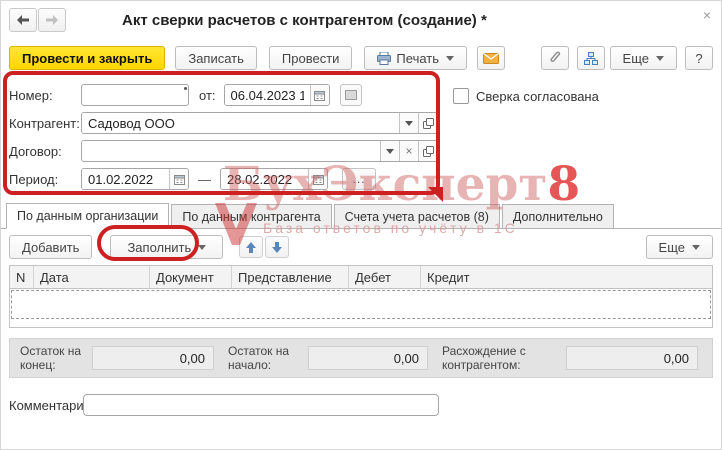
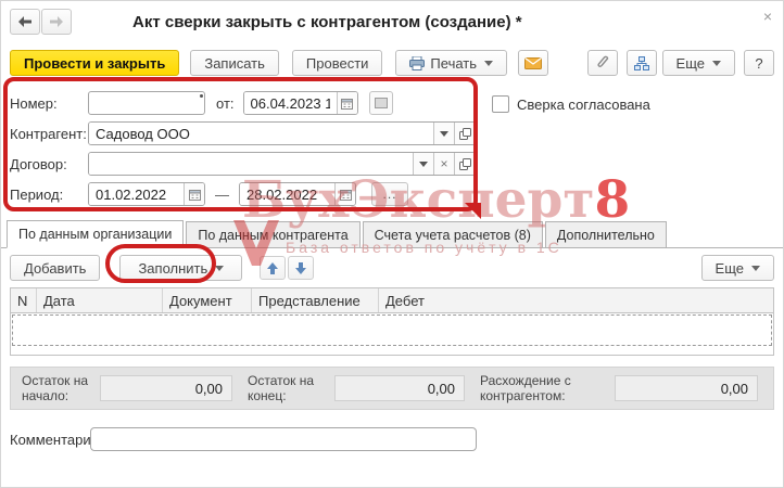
- Акт сверки расчетов с контрагентом (создание) *
+ Акт сверки закрыть с контрагентом (создание) *
  ×
  Провести и закрыть
  Записать
  Провести
  Печать
  Еще
  ?
  Номер:
  от:
  Сверка согласована
  Контрагент:
  Садовод ООО
  Договор:
  ×
  Период:
  01.02.2022
  —
  28.02.2022
  ...
  По данным организации
  По данным контрагента
  Счета учета расчетов (8)
  Дополнительно
  Добавить
  Заполнить
  Еще
  N
  Дата
  Документ
  Представление
  Дебет
- Кредит
- Остаток на конец:
+ Остаток на начало:
  0,00
- Остаток на начало:
+ Остаток на конец:
  0,00
  Расхождение с контрагентом:
  0,00
  Комментари
  БухЭксперт8
  База ответов по учёту в 1С
